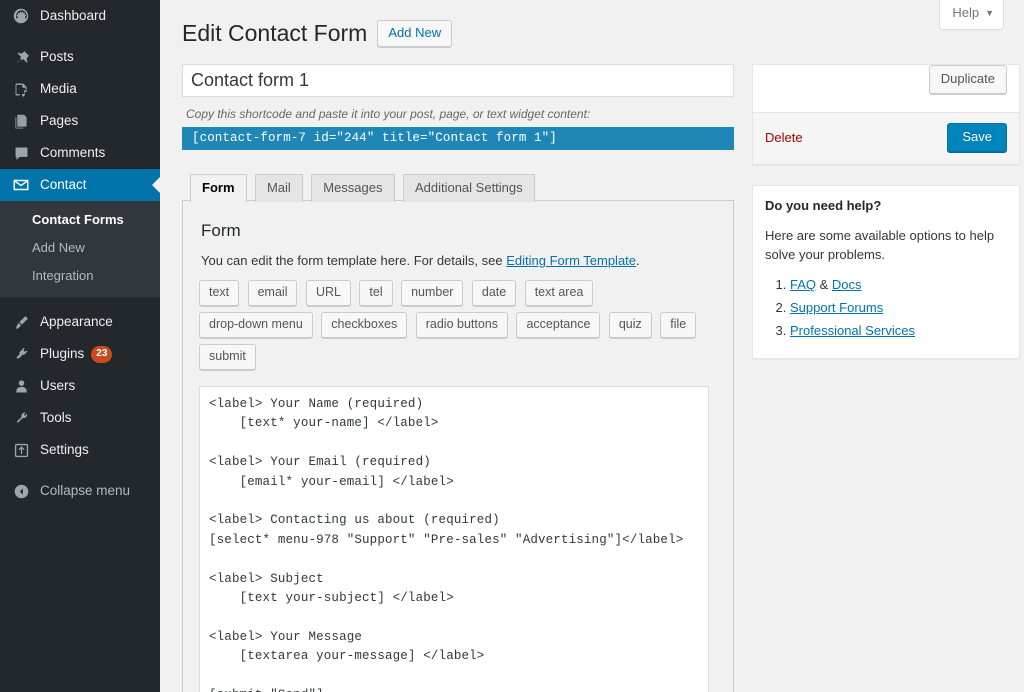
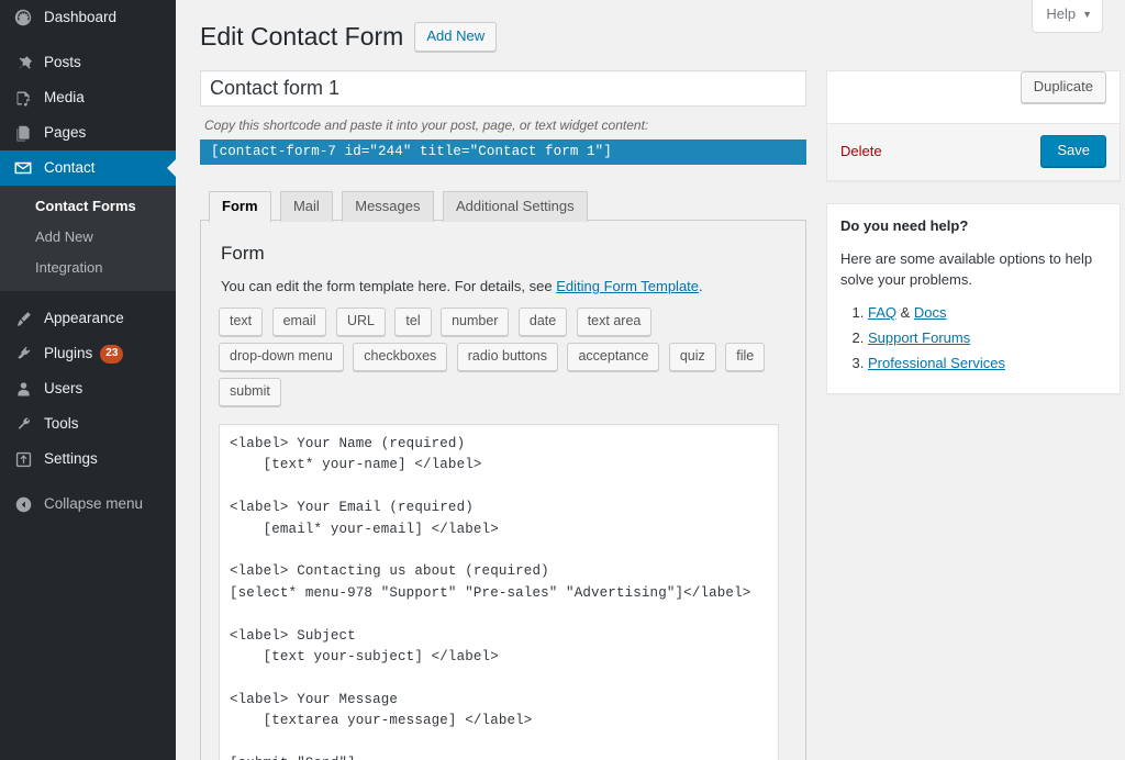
  Dashboard
  Posts
  Media
  Pages
- Comments
  Contact
  Contact Forms
  Add New
  Integration
  Appearance
  Plugins
  23
  Users
  Tools
  Settings
  Collapse menu
  Help ▼
  Edit Contact Form
  Add New
  Contact form 1
  Copy this shortcode and paste it into your post, page, or text widget content:
  [contact-form-7 id="244" title="Contact form 1"]
  Form Mail Messages Additional Settings
  Form
  You can edit the form template here. For details, see Editing Form Template.
  text email URL tel number date text area drop-down menu checkboxes radio buttons acceptance quiz file submit
  <label> Your Name (required)
  [text* your-name] </label>
  <label> Your Email (required)
  [email* your-email] </label>
  <label> Contacting us about (required)
  [select* menu-978 "Support" "Pre-sales" "Advertising"]</label>
  <label> Subject
  [text your-subject] </label>
  <label> Your Message
  [textarea your-message] </label>
  Duplicate
  Delete
  Save
  Do you need help?
  Here are some available options to help solve your problems.
  FAQ & Docs
  Support Forums
  Professional Services
